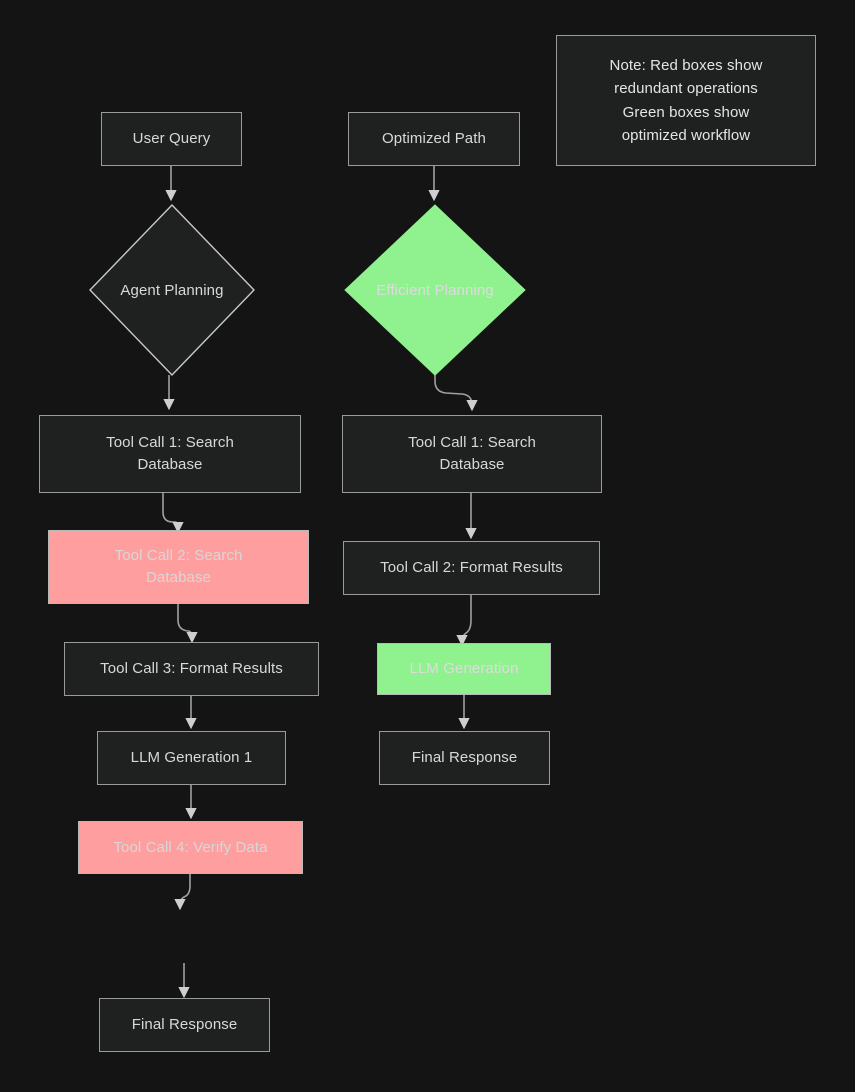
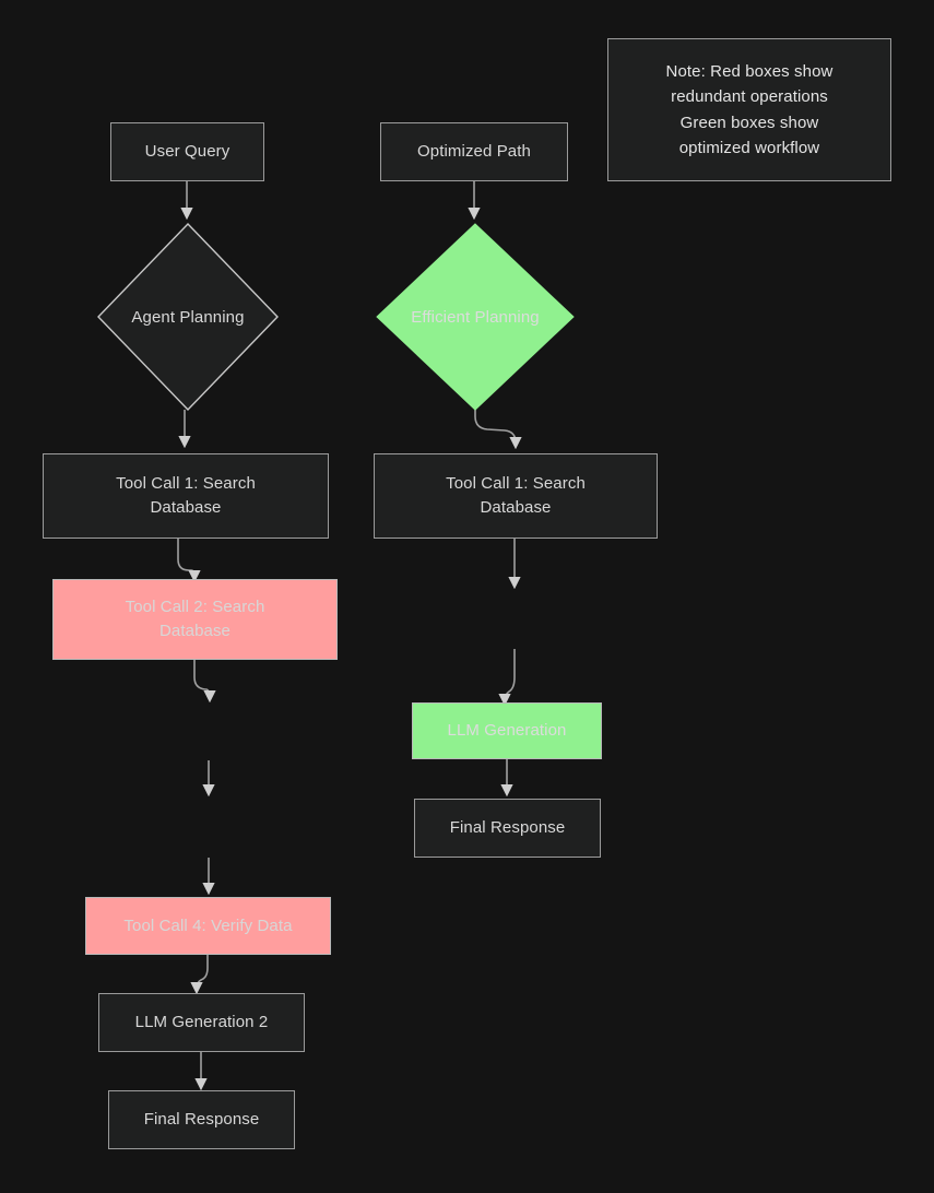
  Note: Red boxes show
  redundant operations
  Green boxes show
  optimized workflow
  User Query
  Agent Planning
  Tool Call 1: Search
  Database
  Tool Call 2: Search
  Database
- Tool Call 3: Format Results
- LLM Generation 1
  Tool Call 4: Verify Data
+ LLM Generation 2
  Final Response
  Optimized Path
  Efficient Planning
  Tool Call 1: Search
  Database
- Tool Call 2: Format Results
  LLM Generation
  Final Response
